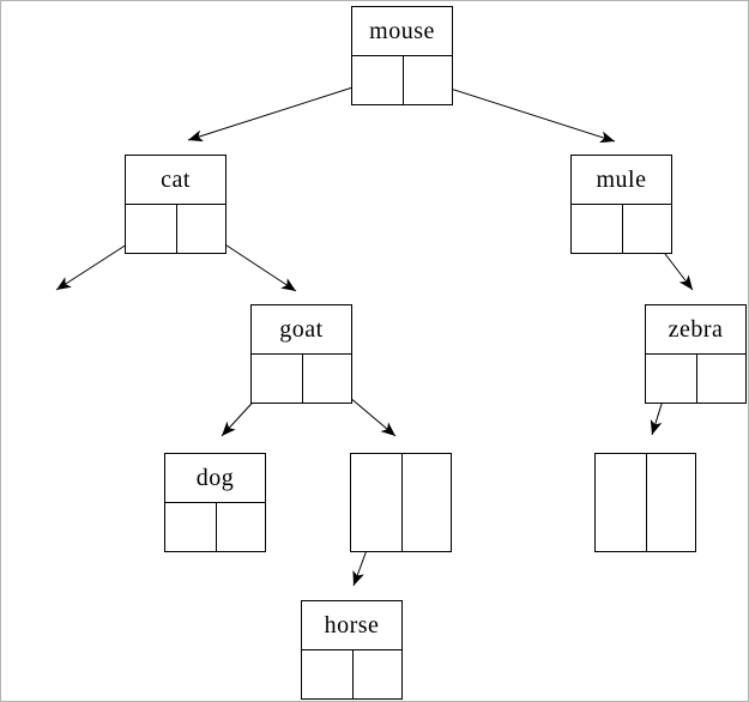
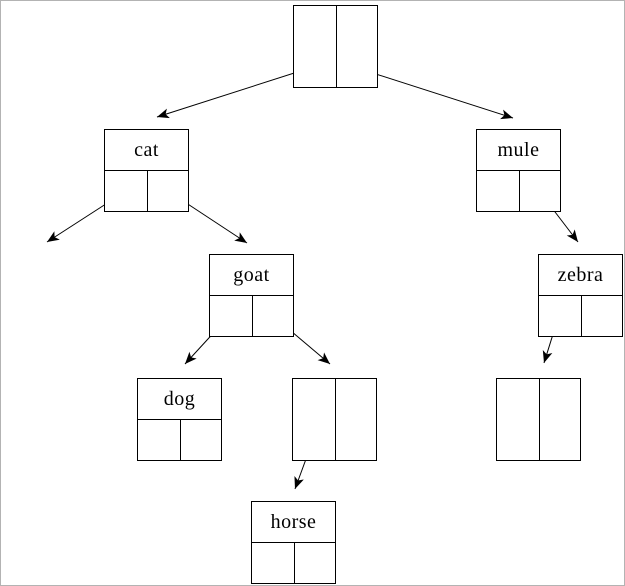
- mouse
  cat
  mule
  goat
  zebra
  dog
  horse
